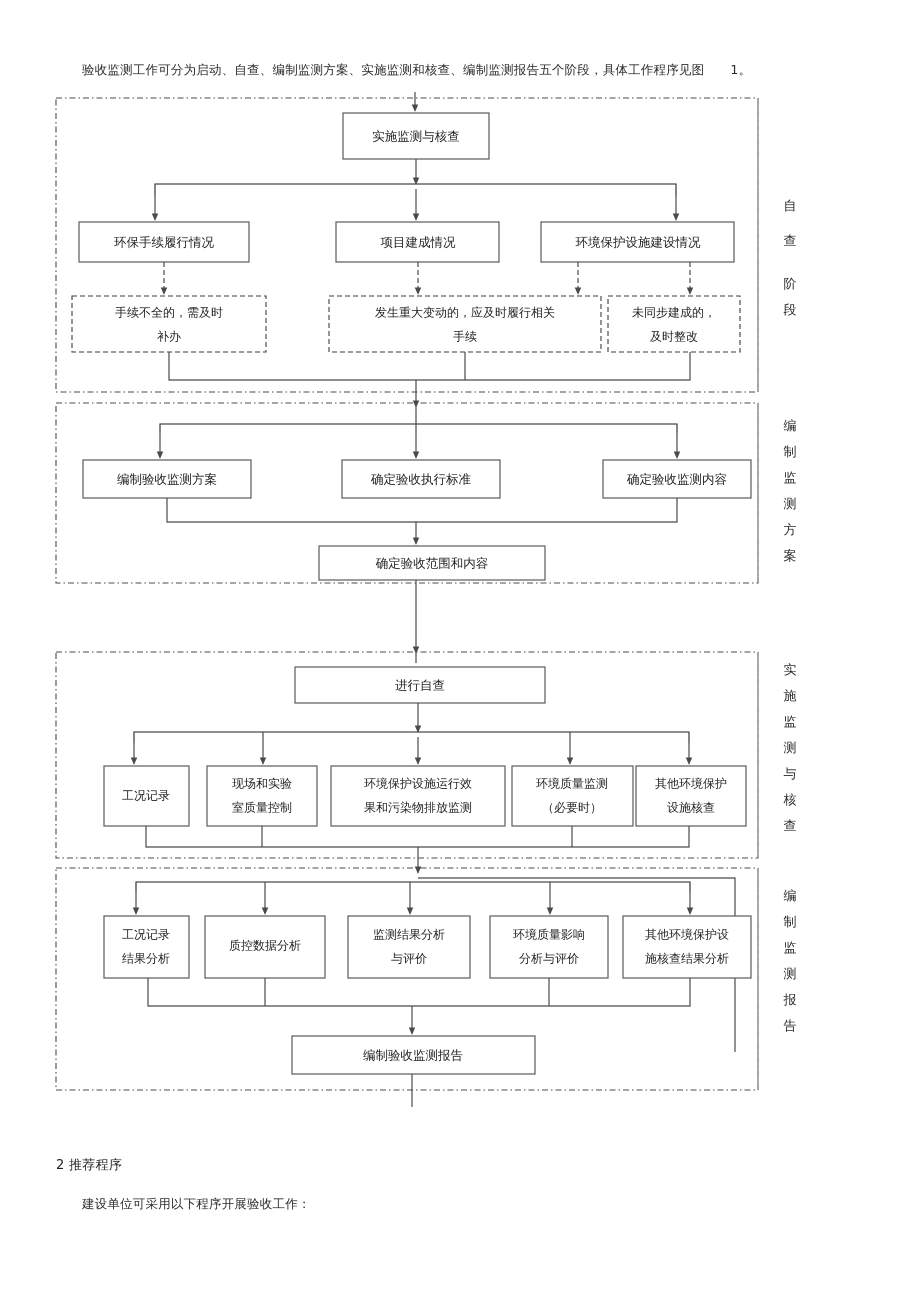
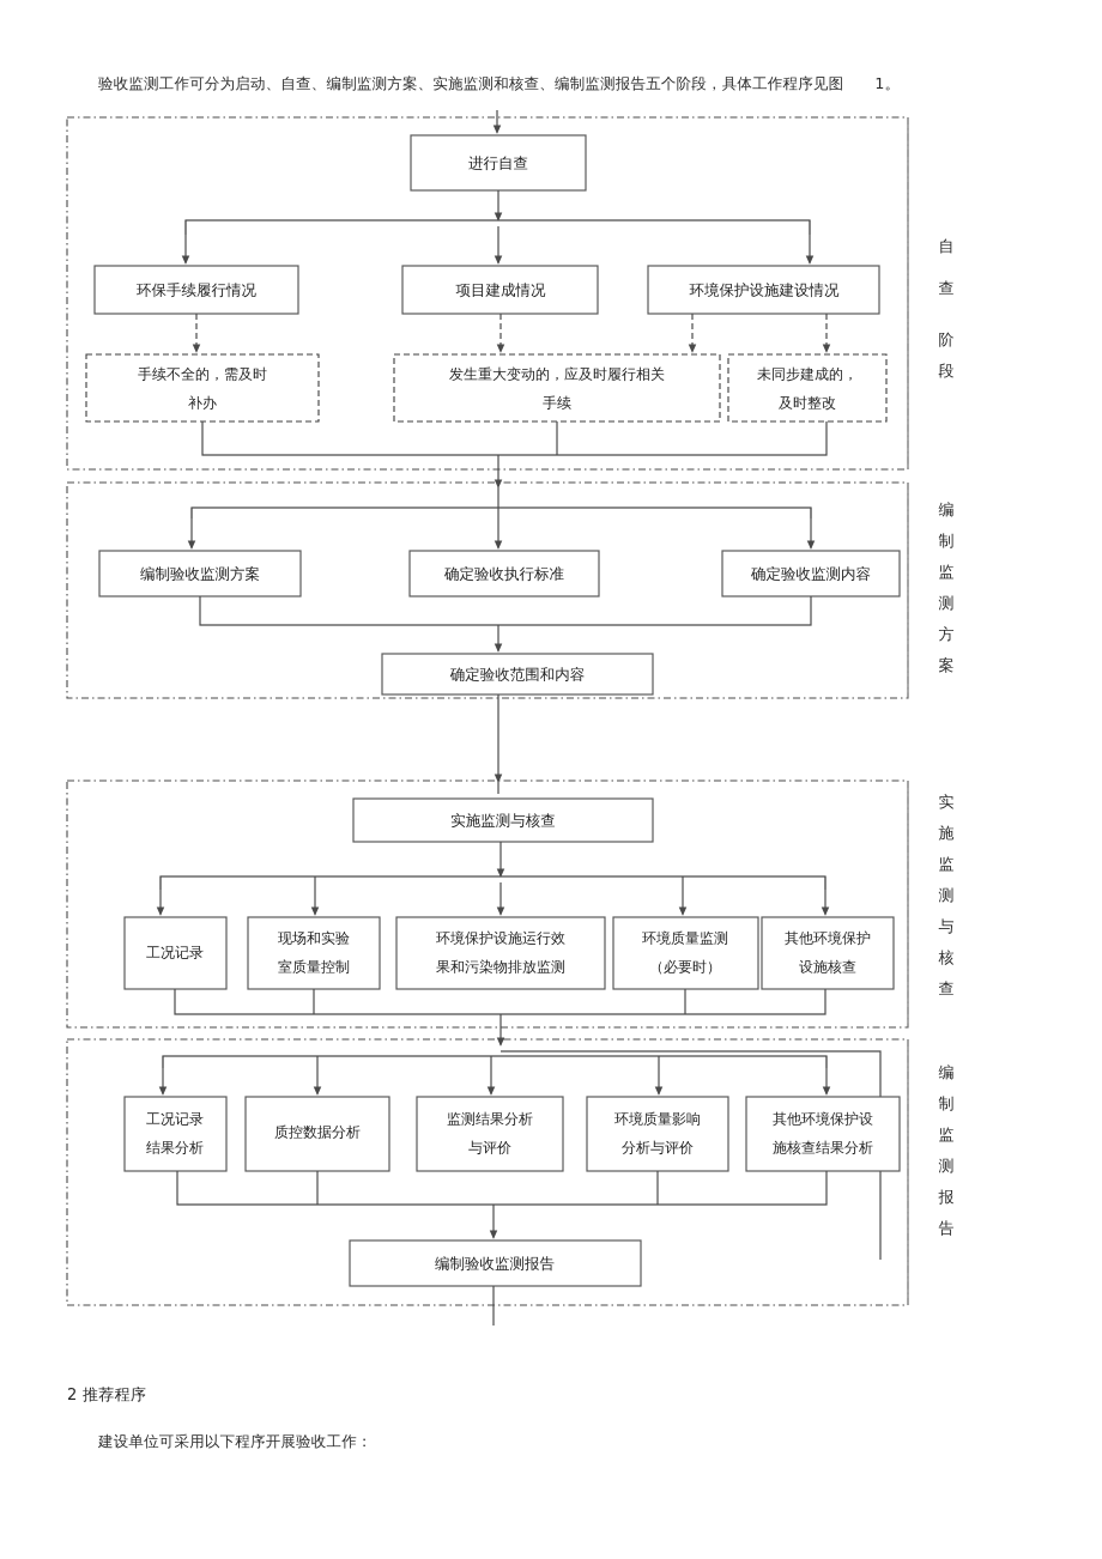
  验收监测工作可分为启动、自查、编制监测方案、实施监测和核查、编制监测报告五个阶段，具体工作程序见图 1。
- 实施监测与核查
+ 进行自查
  环保手续履行情况
  项目建成情况
  环境保护设施建设情况
  手续不全的，需及时
  补办
  发生重大变动的，应及时履行相关
  手续
  未同步建成的，
  及时整改
  自
  查
  阶
  段
  编制验收监测方案
  确定验收执行标准
  确定验收监测内容
  确定验收范围和内容
  编
  制
  监
  测
  方
  案
- 进行自查
+ 实施监测与核查
  工况记录
  现场和实验
  室质量控制
  环境保护设施运行效
  果和污染物排放监测
  环境质量监测
  （必要时）
  其他环境保护
  设施核查
  实
  施
  监
  测
  与
  核
  查
  工况记录
  结果分析
  质控数据分析
  监测结果分析
  与评价
  环境质量影响
  分析与评价
  其他环境保护设
  施核查结果分析
  编制验收监测报告
  编
  制
  监
  测
  报
  告
  2 推荐程序
  建设单位可采用以下程序开展验收工作：
